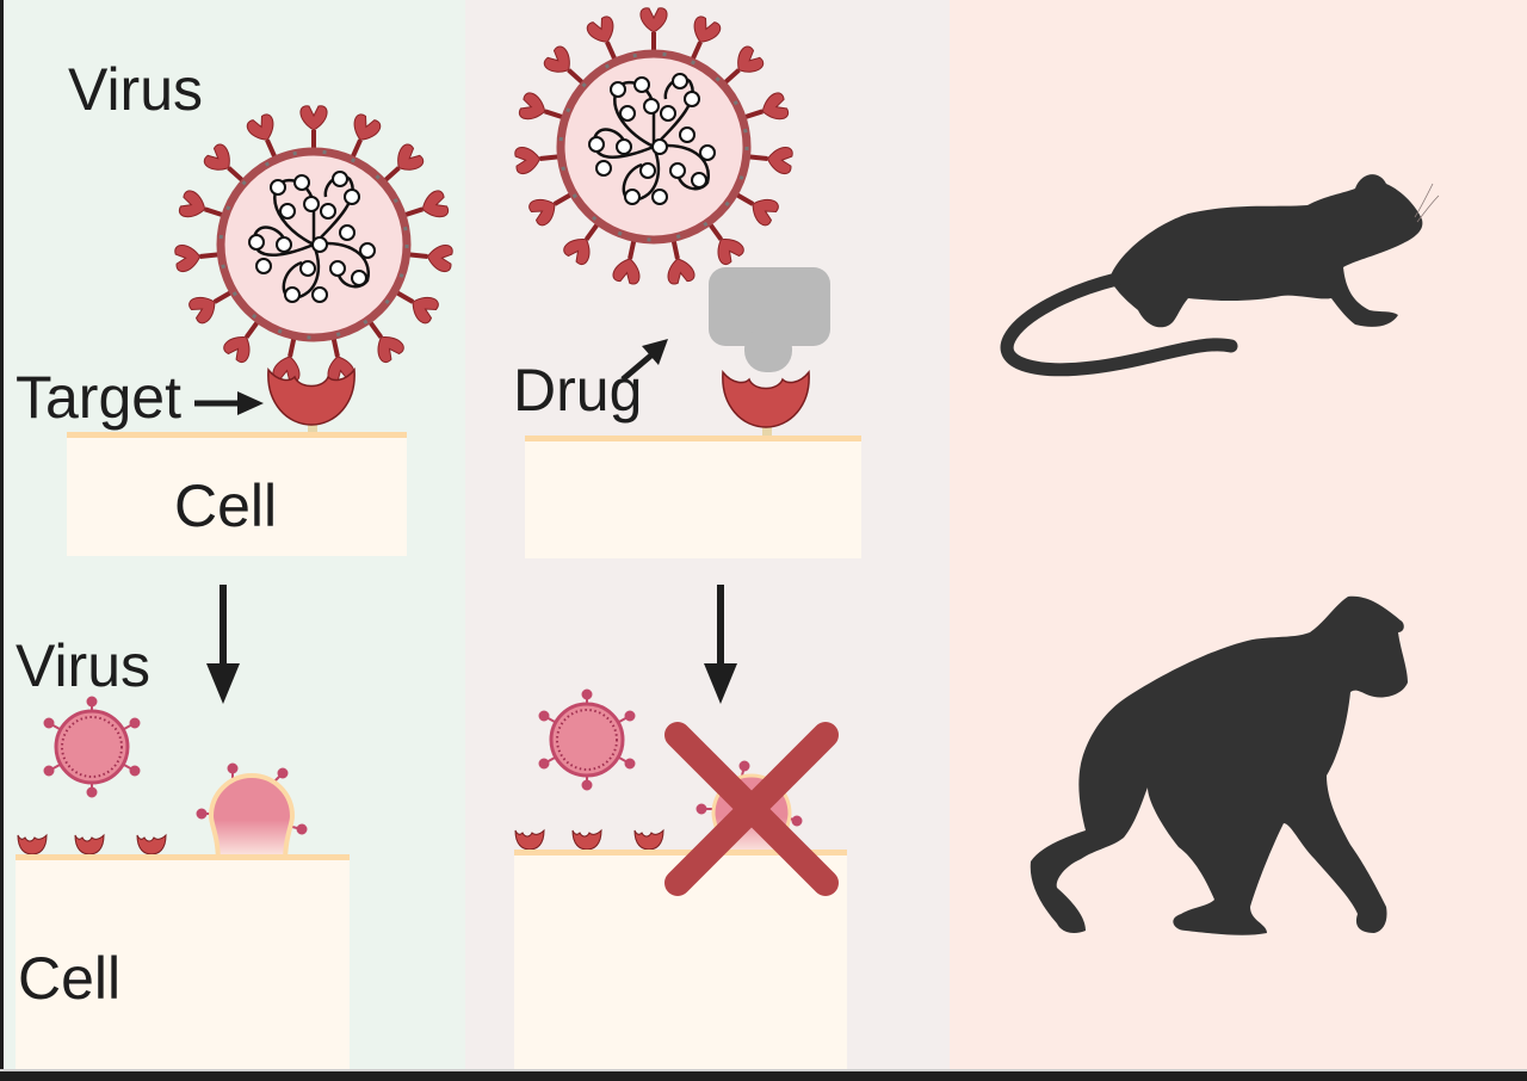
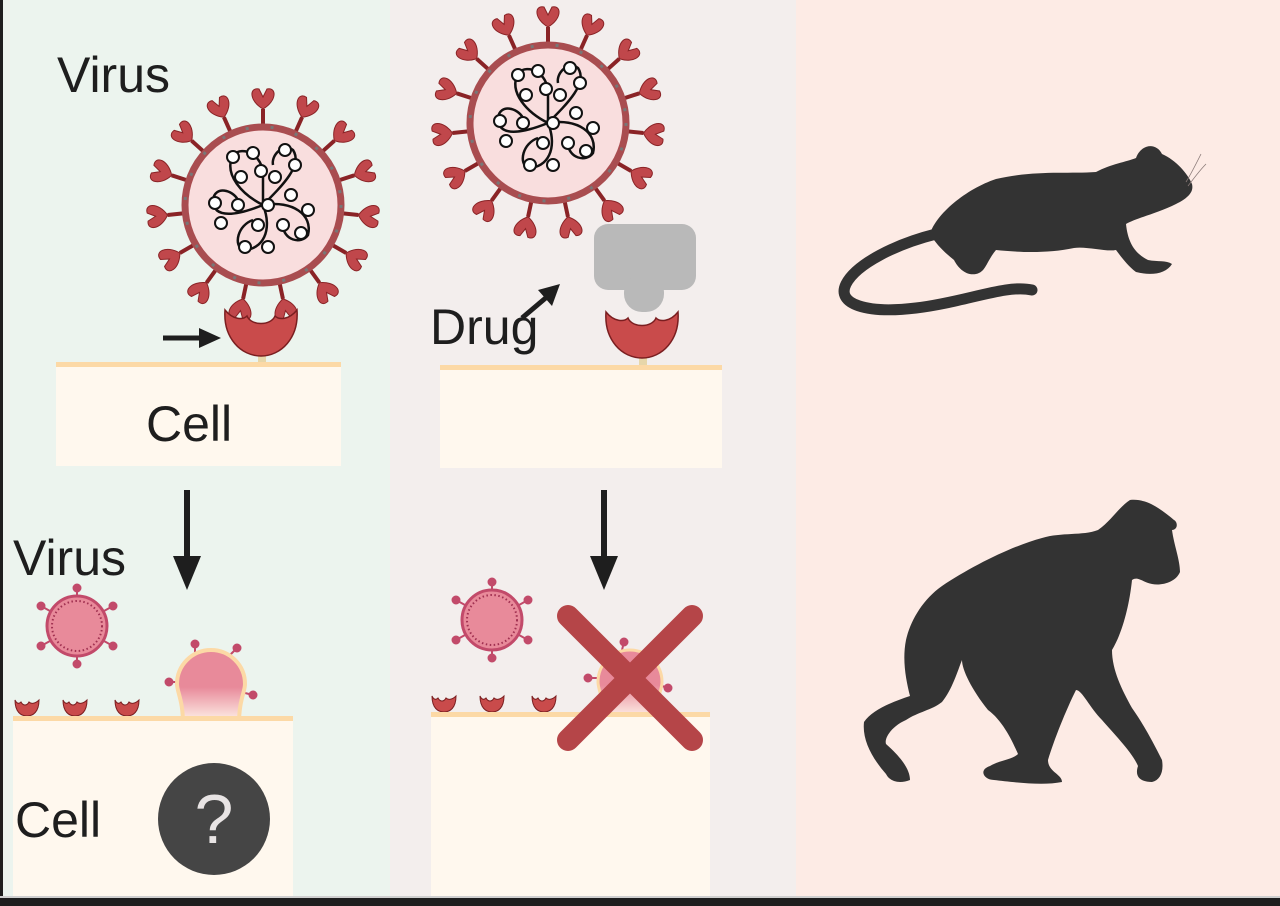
  Virus
- Target
  Cell
  Virus
  Cell
+ ?
  Drug
